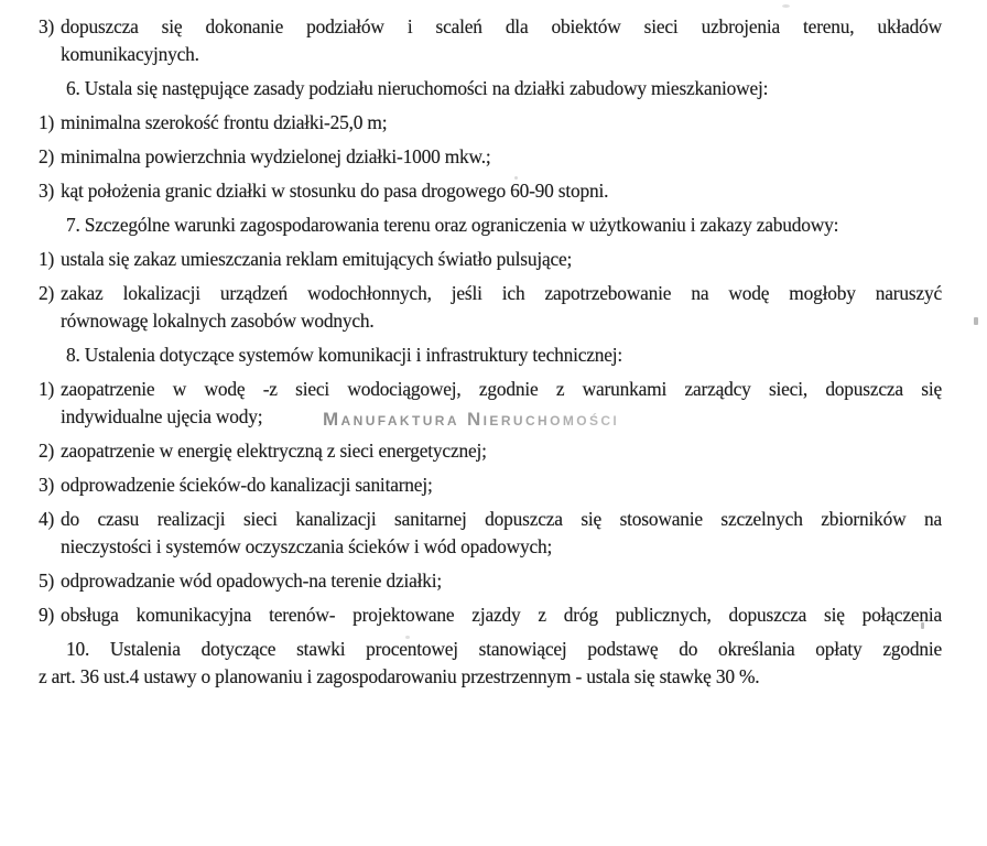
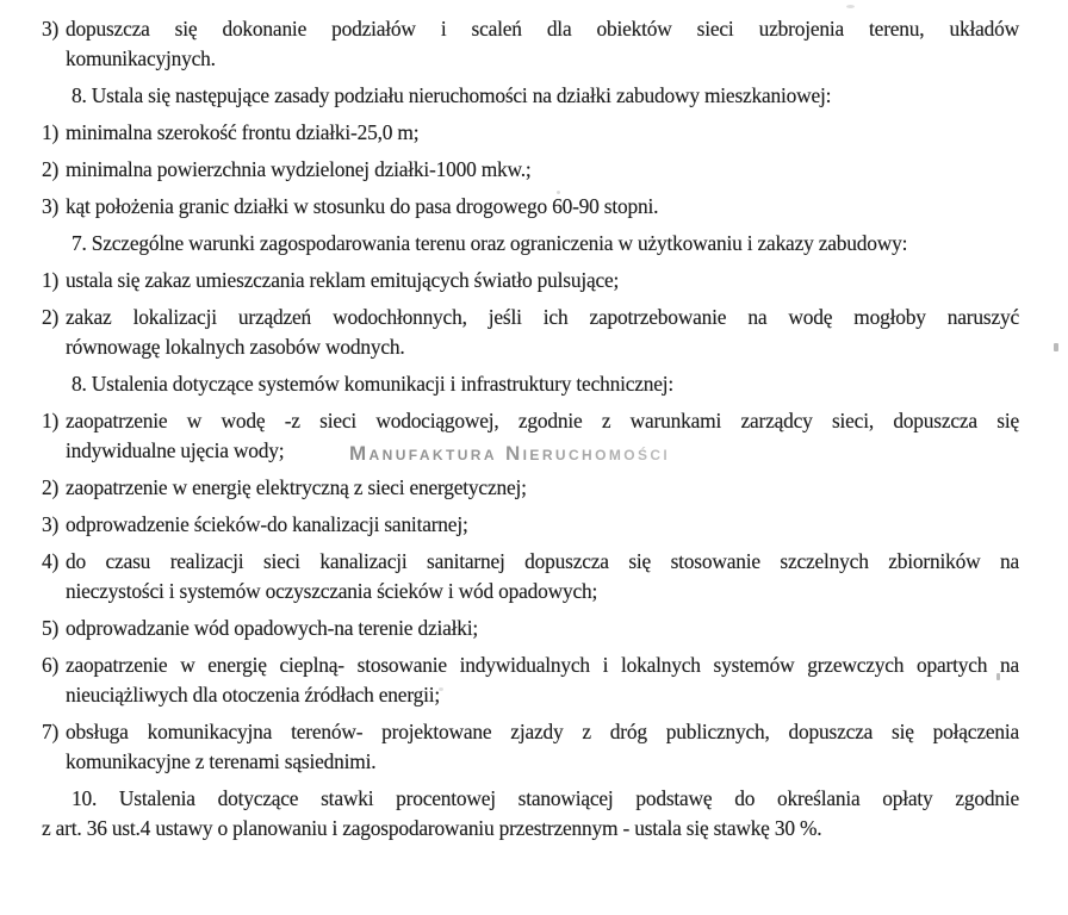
  3)
  dopuszcza się dokonanie podziałów i scaleń dla obiektów sieci uzbrojenia terenu, układów
  komunikacyjnych.
- 6. Ustala się następujące zasady podziału nieruchomości na działki zabudowy mieszkaniowej:
+ 8. Ustala się następujące zasady podziału nieruchomości na działki zabudowy mieszkaniowej:
  1)
  minimalna szerokość frontu działki-25,0 m;
  2)
  minimalna powierzchnia wydzielonej działki-1000 mkw.;
  3)
  kąt położenia granic działki w stosunku do pasa drogowego 60-90 stopni.
  7. Szczególne warunki zagospodarowania terenu oraz ograniczenia w użytkowaniu i zakazy zabudowy:
  1)
  ustala się zakaz umieszczania reklam emitujących światło pulsujące;
  2)
  zakaz lokalizacji urządzeń wodochłonnych, jeśli ich zapotrzebowanie na wodę mogłoby naruszyć
  równowagę lokalnych zasobów wodnych.
  8. Ustalenia dotyczące systemów komunikacji i infrastruktury technicznej:
  1)
  zaopatrzenie w wodę -z sieci wodociągowej, zgodnie z warunkami zarządcy sieci, dopuszcza się
  indywidualne ujęcia wody;
  2)
  zaopatrzenie w energię elektryczną z sieci energetycznej;
  3)
  odprowadzenie ścieków-do kanalizacji sanitarnej;
  4)
  do czasu realizacji sieci kanalizacji sanitarnej dopuszcza się stosowanie szczelnych zbiorników na
  nieczystości i systemów oczyszczania ścieków i wód opadowych;
  5)
  odprowadzanie wód opadowych-na terenie działki;
+ 6)
+ zaopatrzenie w energię cieplną- stosowanie indywidualnych i lokalnych systemów grzewczych opartych na
+ nieuciążliwych dla otoczenia źródłach energii;
- 9)
+ 7)
  obsługa komunikacyjna terenów- projektowane zjazdy z dróg publicznych, dopuszcza się połączenia
+ komunikacyjne z terenami sąsiednimi.
  10. Ustalenia dotyczące stawki procentowej stanowiącej podstawę do określania opłaty zgodnie
  z art. 36 ust.4 ustawy o planowaniu i zagospodarowaniu przestrzennym - ustala się stawkę 30 %.
  Manufaktura Nieruchomości
